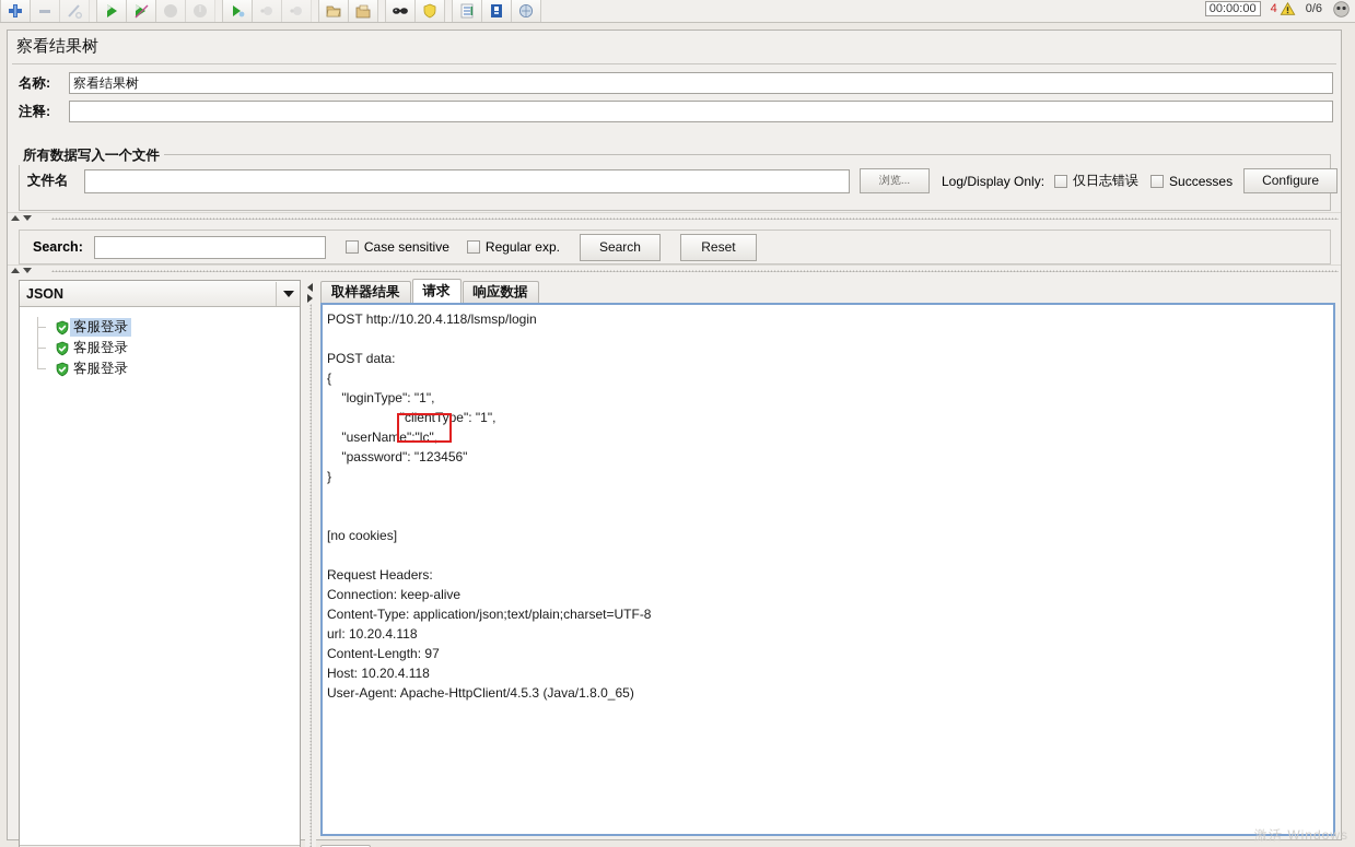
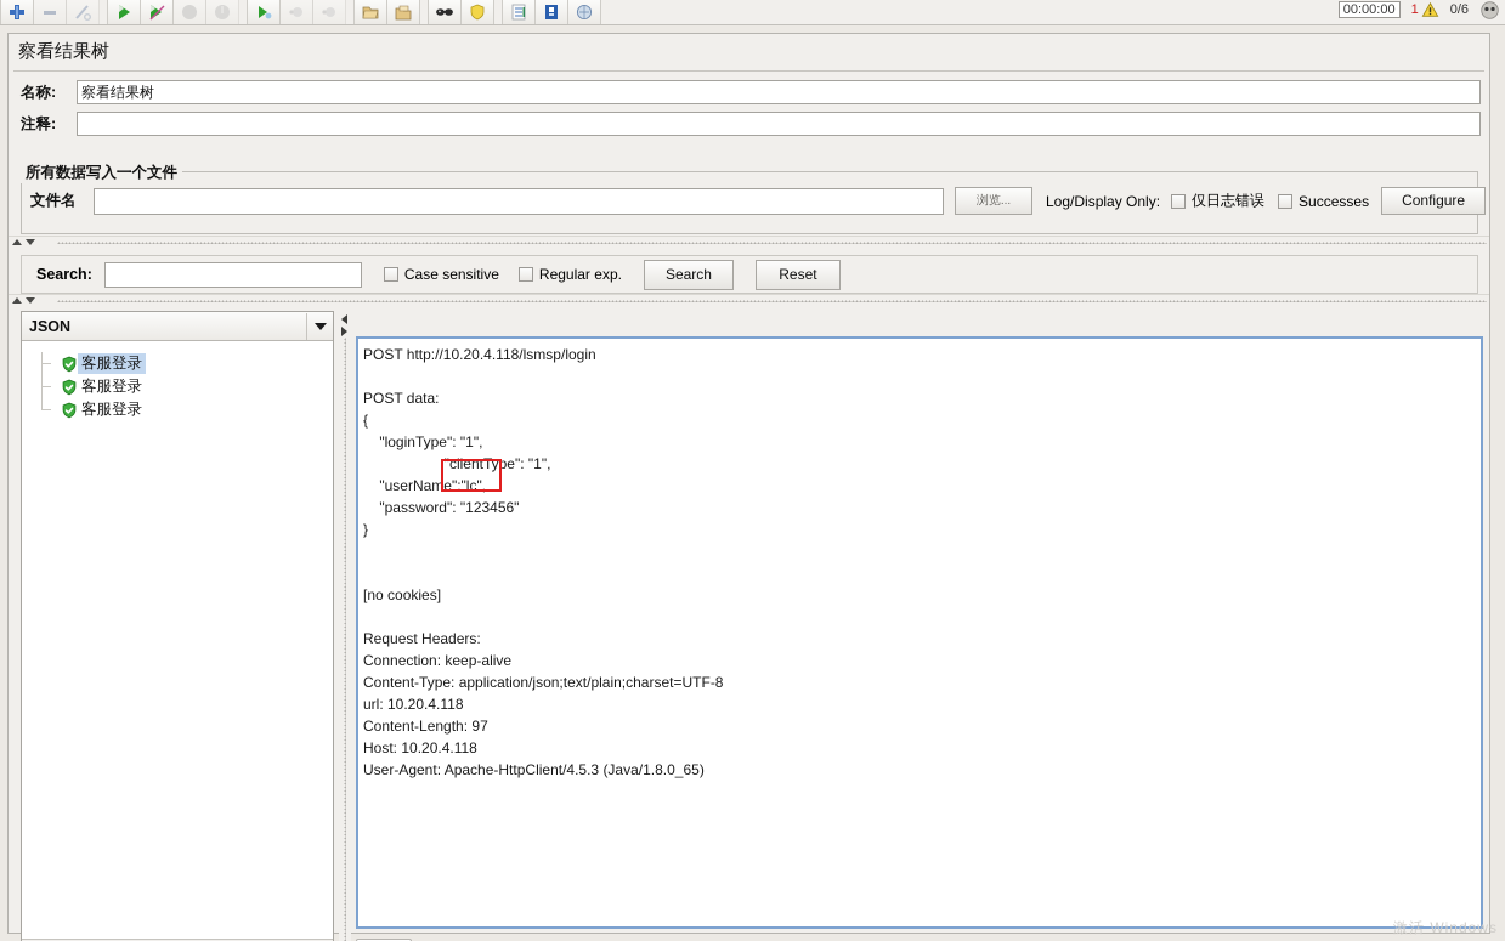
  00:00:00
- 4
+ 1
  0/6
  察看结果树
  名称:
  察看结果树
  注释:
  所有数据写入一个文件
  文件名
  浏览...
  Log/Display Only:
  仅日志错误
  Successes
  Configure
  Search:
  Case sensitive
  Regular exp.
  Search
  Reset
  JSON
  客服登录
  客服登录
  客服登录
- 取样器结果
- 请求
- 响应数据
  POST http://10.20.4.118/lsmsp/login
  POST data:
  {
  "loginType": "1",
  "clientType": "1",
  "userName":"lc",
  "password": "123456"
  }
  [no cookies]
  Request Headers:
  Connection: keep-alive
  Content-Type: application/json;text/plain;charset=UTF-8
  url: 10.20.4.118
  Content-Length: 97
  Host: 10.20.4.118
  User-Agent: Apache-HttpClient/4.5.3 (Java/1.8.0_65)
  激活 Windows
